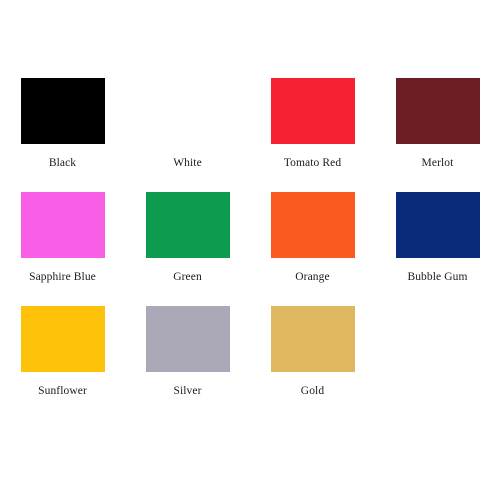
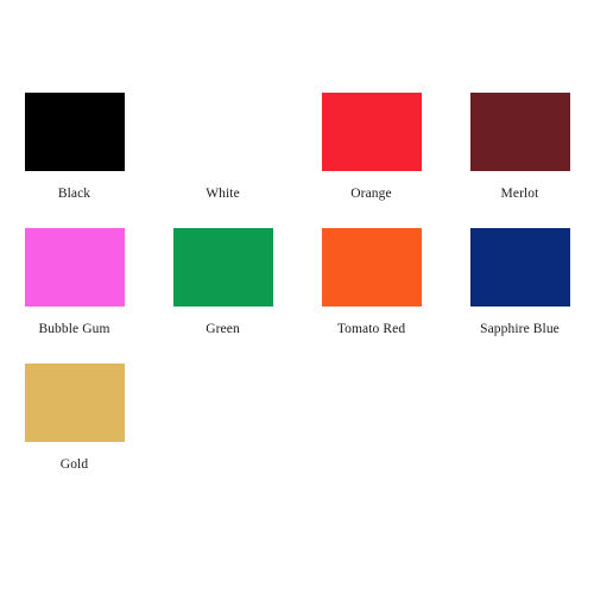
  Black
  White
- Tomato Red
+ Orange
  Merlot
- Sapphire Blue
+ Bubble Gum
  Green
- Orange
+ Tomato Red
- Bubble Gum
+ Sapphire Blue
- Sunflower
- Silver
  Gold
